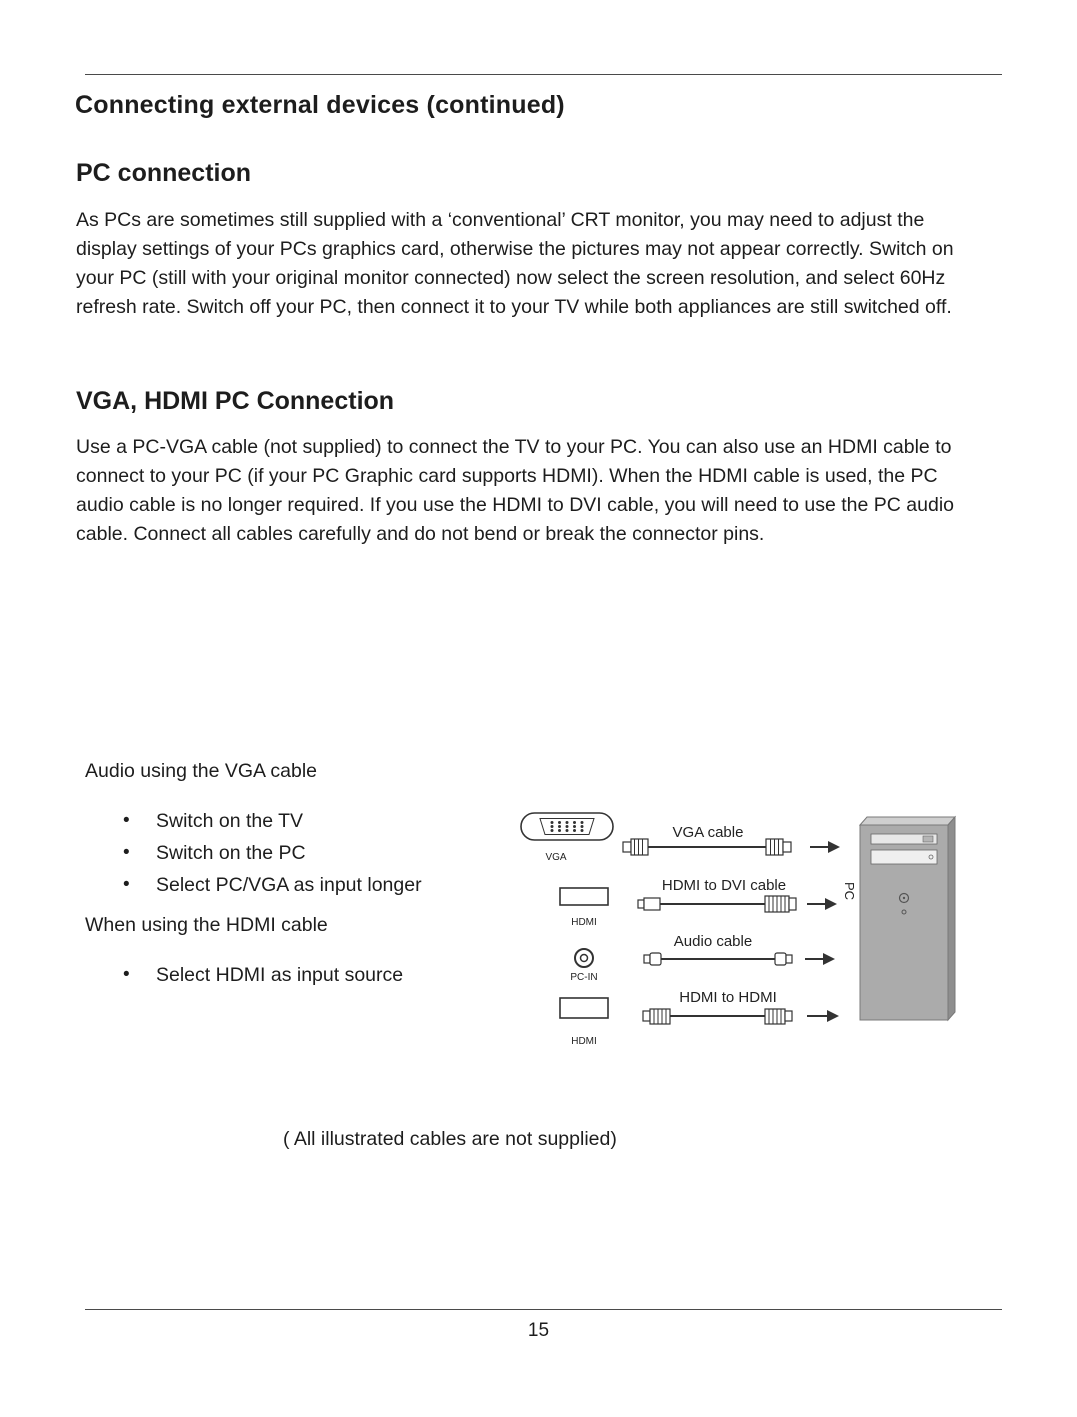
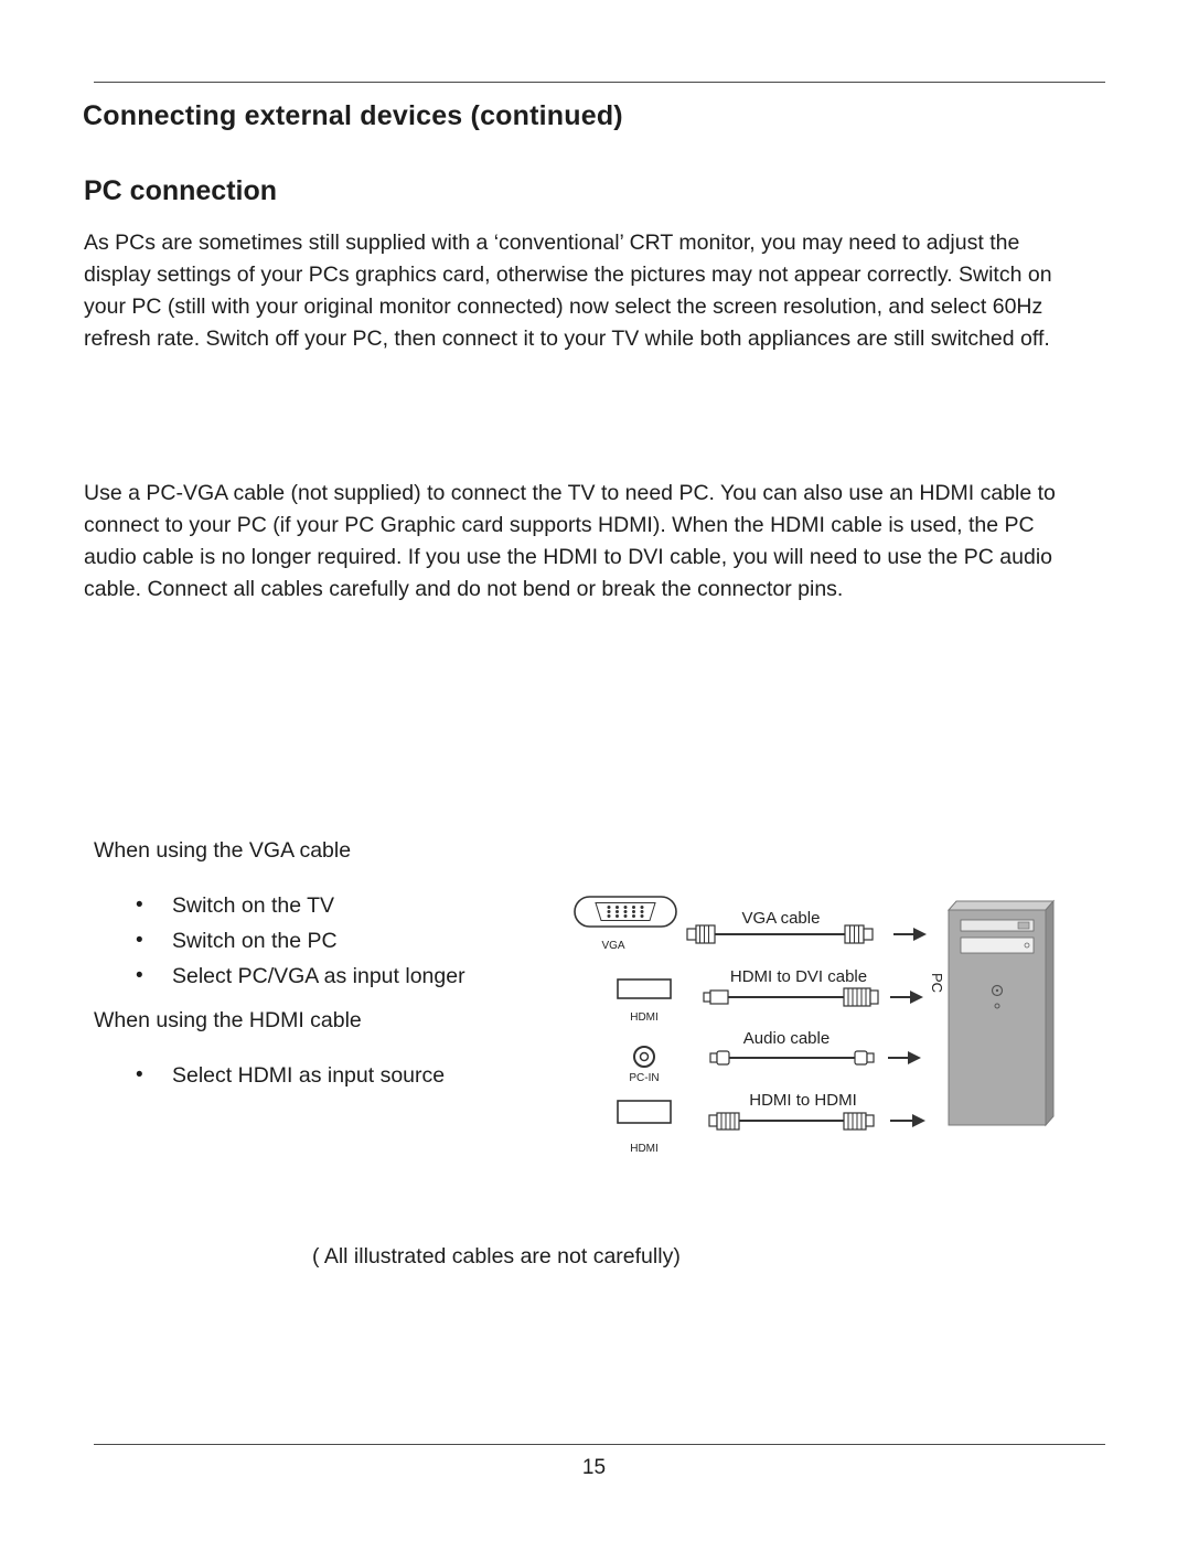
  Connecting external devices (continued)
  PC connection
  As PCs are sometimes still supplied with a ‘conventional’ CRT monitor, you may need to adjust the display settings of your PCs graphics card, otherwise the pictures may not appear correctly. Switch on your PC (still with your original monitor connected) now select the screen resolution, and select 60Hz refresh rate. Switch off your PC, then connect it to your TV while both appliances are still switched off.
- VGA, HDMI PC Connection
- Use a PC-VGA cable (not supplied) to connect the TV to your PC. You can also use an HDMI cable to connect to your PC (if your PC Graphic card supports HDMI). When the HDMI cable is used, the PC audio cable is no longer required. If you use the HDMI to DVI cable, you will need to use the PC audio cable. Connect all cables carefully and do not bend or break the connector pins.
+ Use a PC-VGA cable (not supplied) to connect the TV to need PC. You can also use an HDMI cable to connect to your PC (if your PC Graphic card supports HDMI). When the HDMI cable is used, the PC audio cable is no longer required. If you use the HDMI to DVI cable, you will need to use the PC audio cable. Connect all cables carefully and do not bend or break the connector pins.
- Audio using the VGA cable
+ When using the VGA cable
  Switch on the TV
  Switch on the PC
  Select PC/VGA as input longer
  When using the HDMI cable
  Select HDMI as input source
  VGA
  HDMI
  PC-IN
  HDMI
  VGA cable
  HDMI to DVI cable
  Audio cable
  HDMI to HDMI
- ( All illustrated cables are not supplied)
+ ( All illustrated cables are not carefully)
  15
